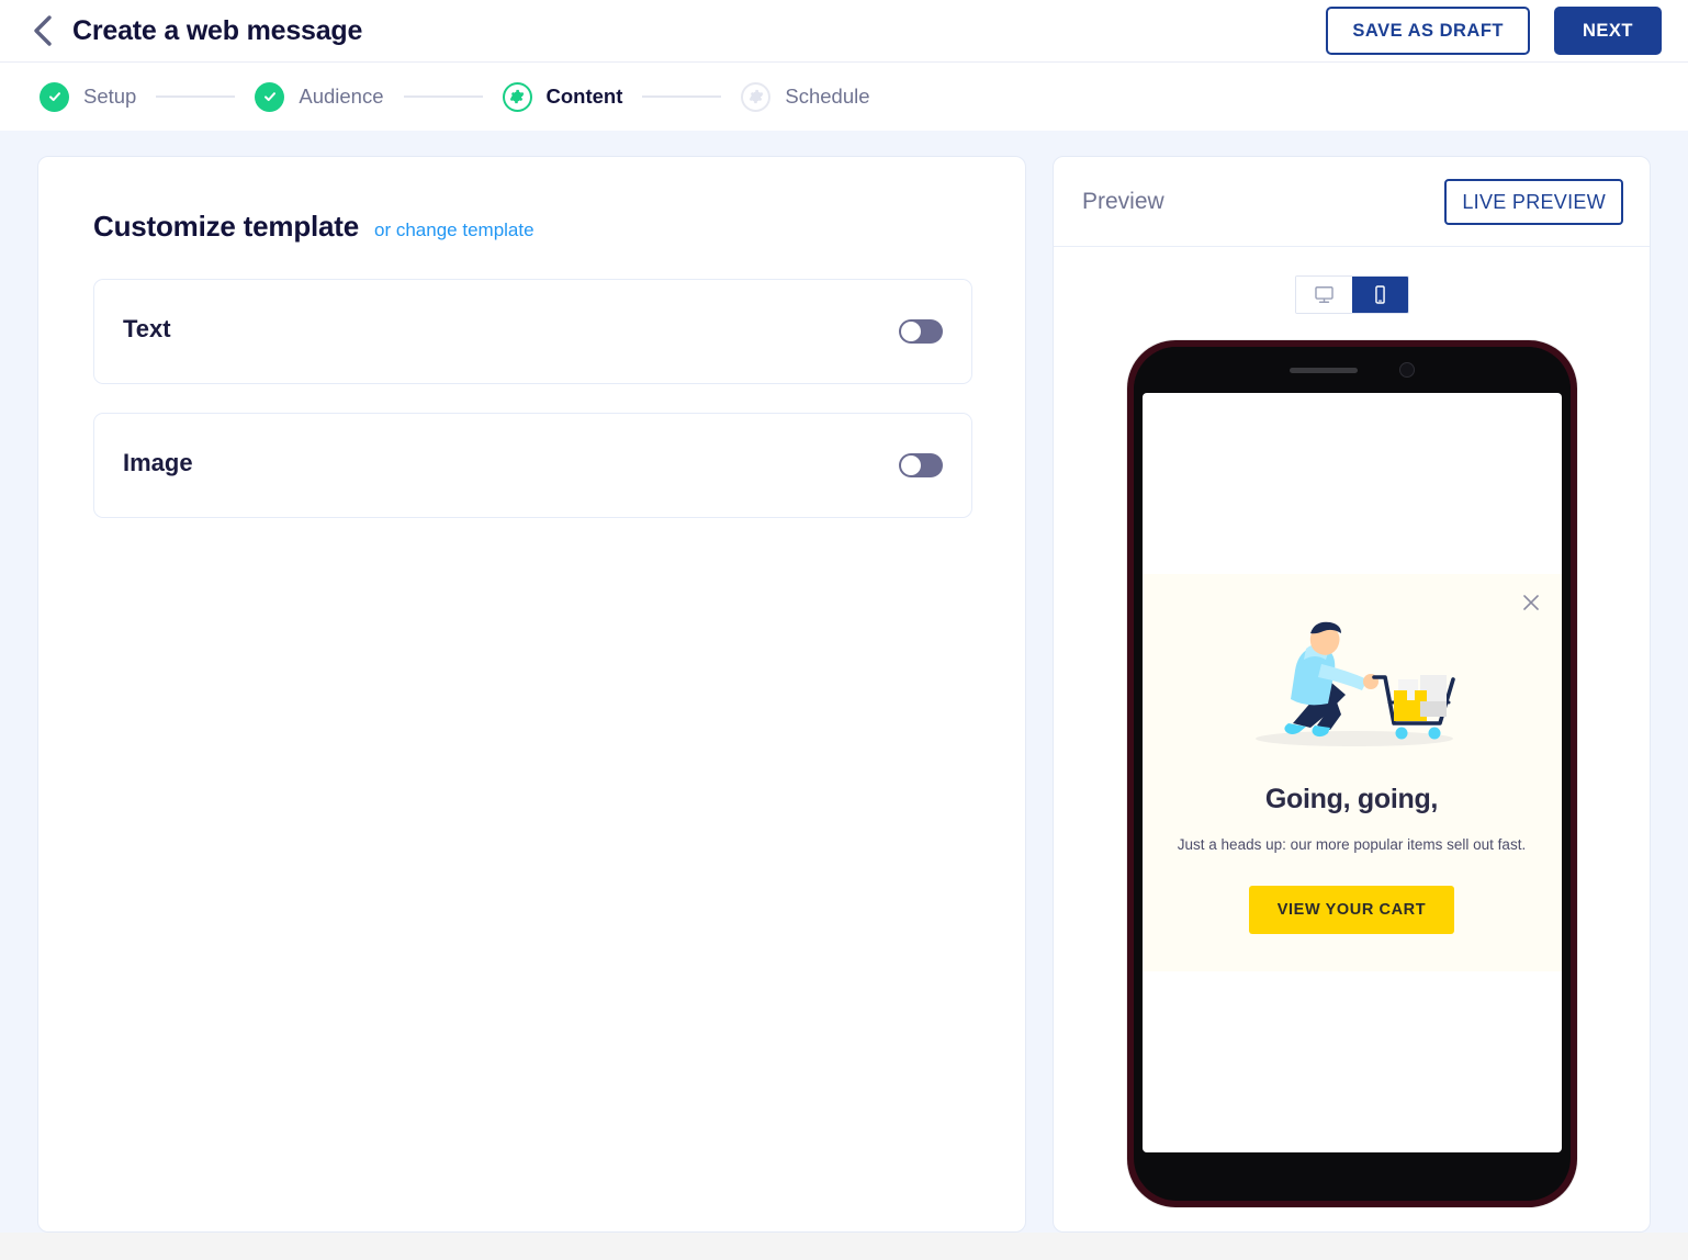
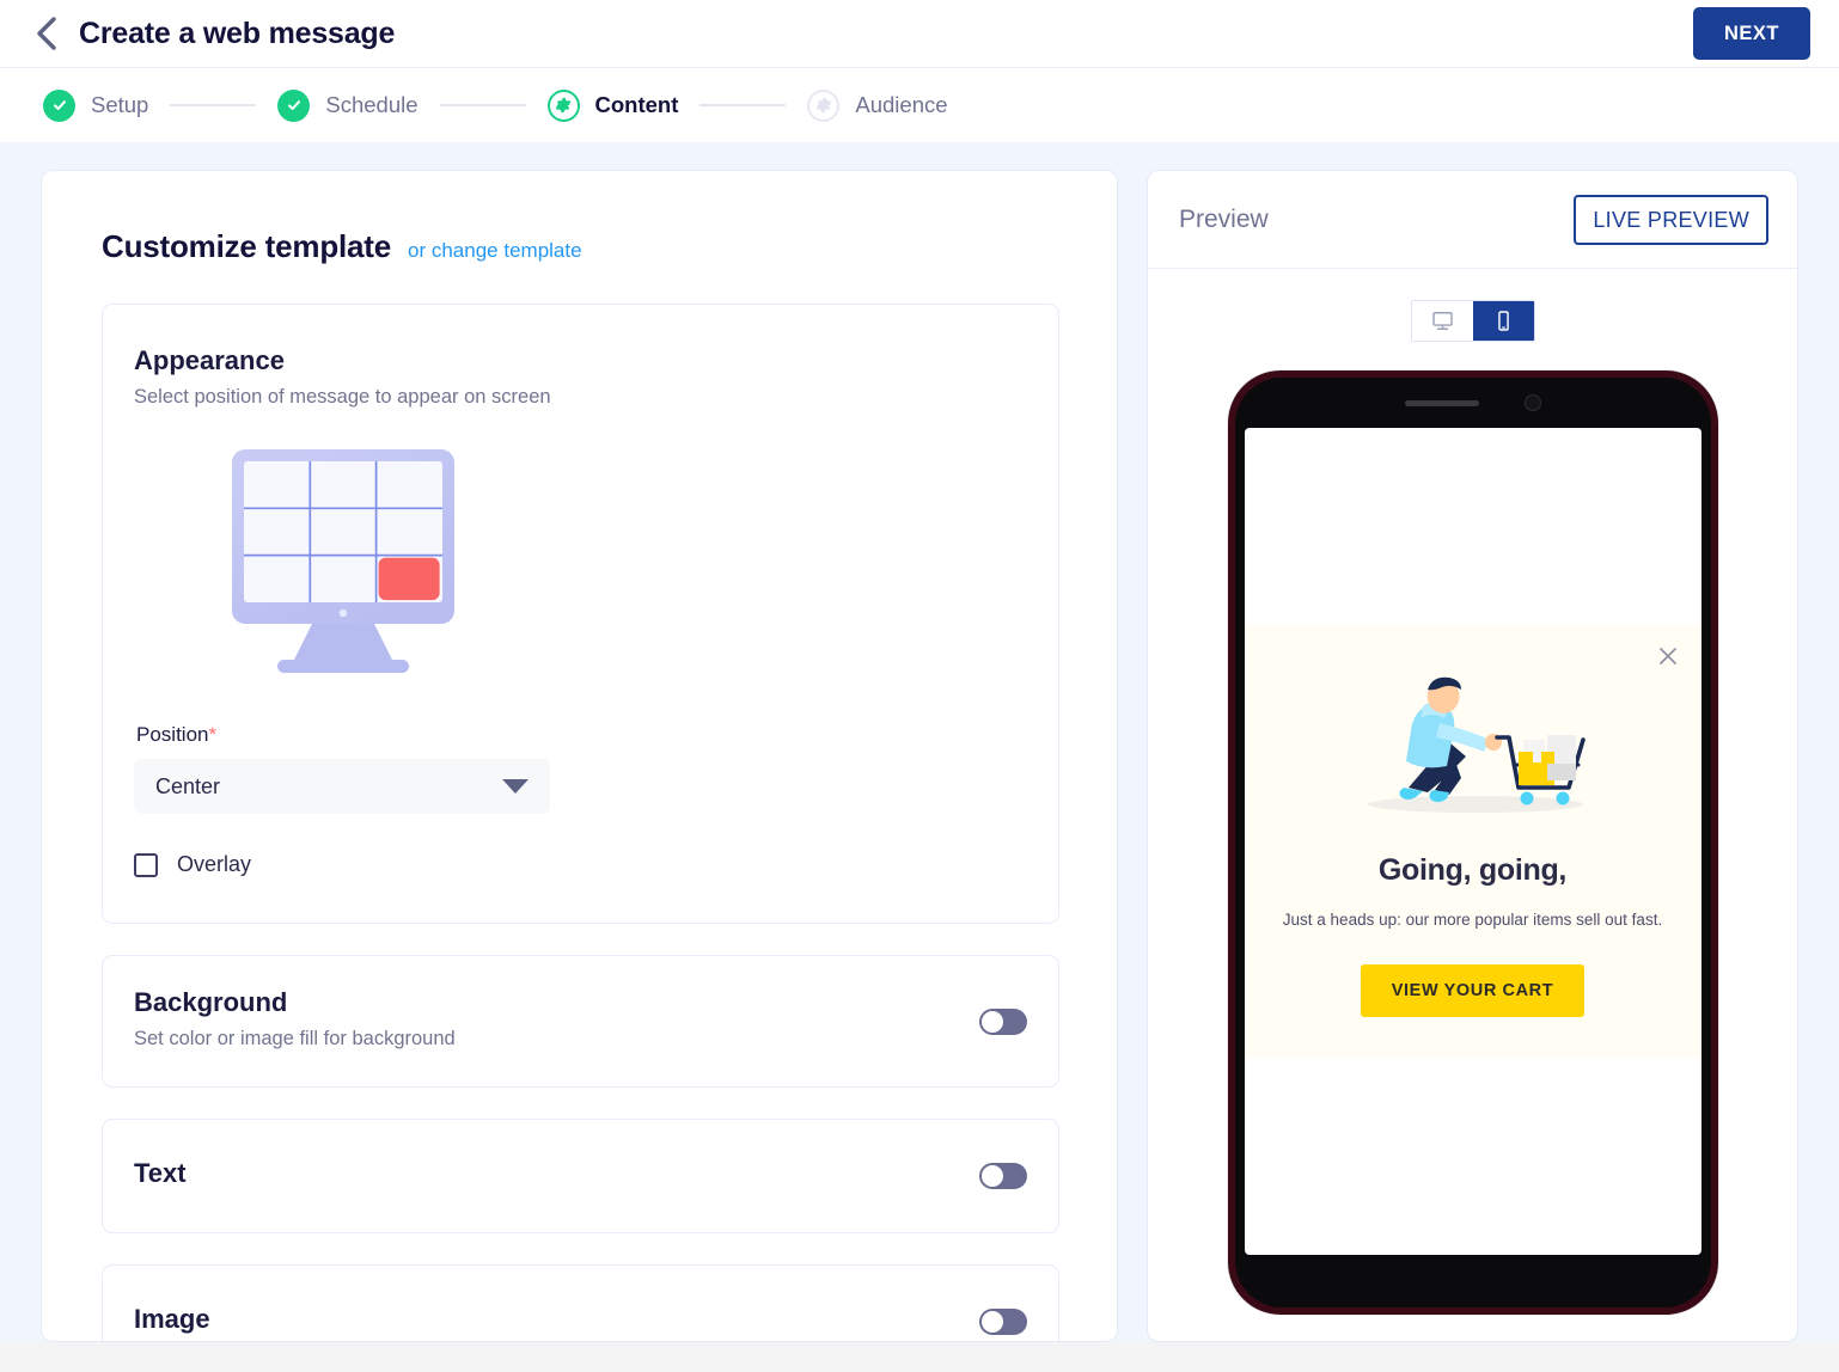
  Create a web message
- SAVE AS DRAFT
  NEXT
  Setup
- Audience
+ Schedule
  Content
- Schedule
+ Audience
  Customize template
  or change template
+ Appearance
+ Select position of message to appear on screen
+ Position*
+ Center
+ Overlay
+ Background
+ Set color or image fill for background
  Text
  Image
  Preview
  LIVE PREVIEW
  Going, going,
  Just a heads up: our more popular items sell out fast.
  VIEW YOUR CART
